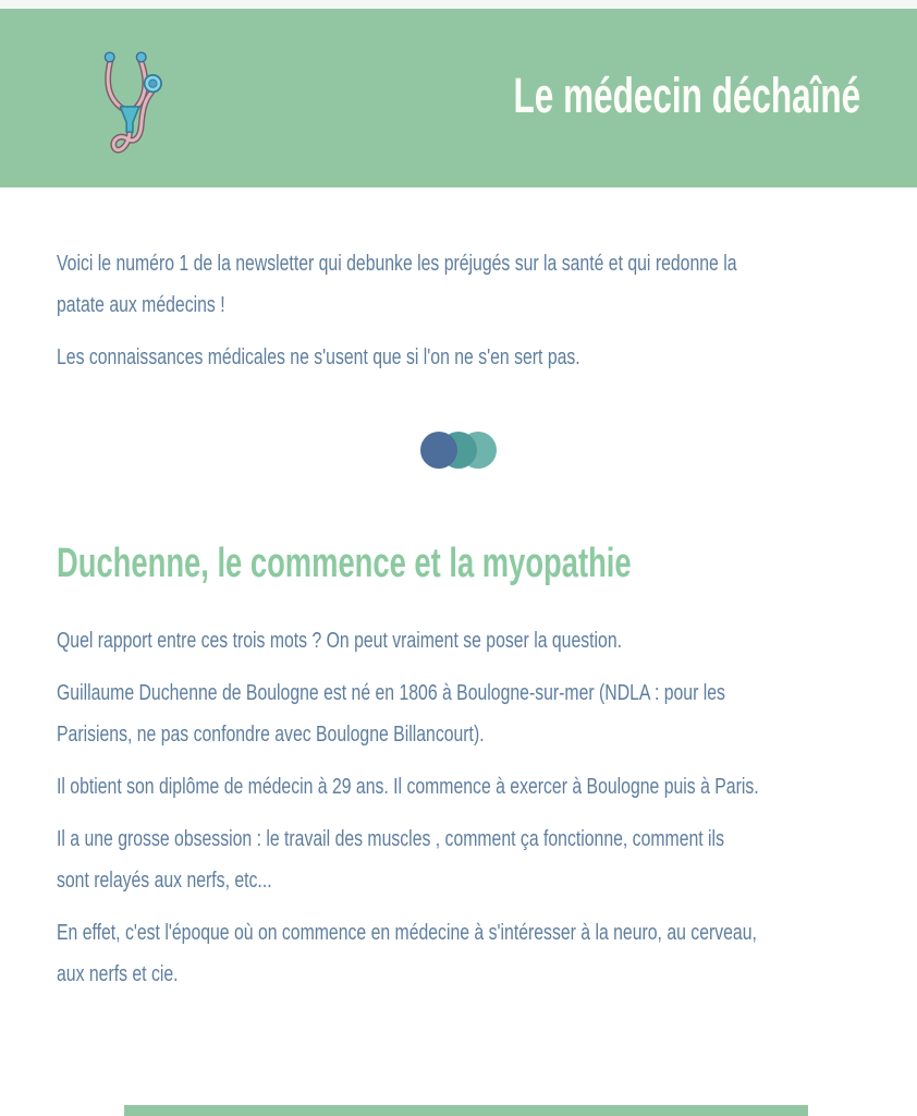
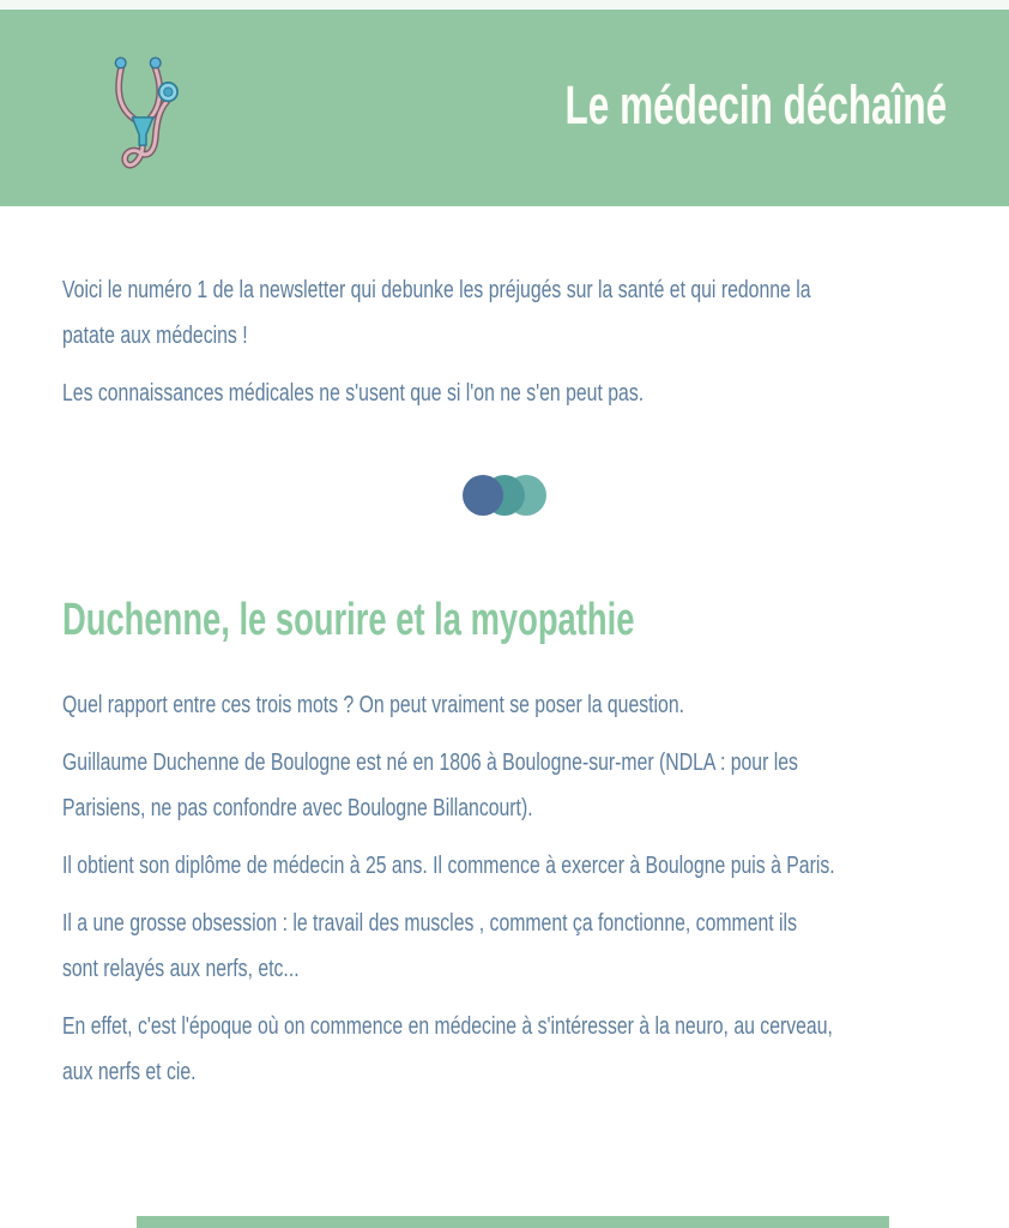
  Le médecin déchaîné
  Voici le numéro 1 de la newsletter qui debunke les préjugés sur la santé et qui redonne la
  patate aux médecins !
- Les connaissances médicales ne s'usent que si l'on ne s'en sert pas.
+ Les connaissances médicales ne s'usent que si l'on ne s'en peut pas.
- Duchenne, le commence et la myopathie
+ Duchenne, le sourire et la myopathie
  Quel rapport entre ces trois mots ? On peut vraiment se poser la question.
  Guillaume Duchenne de Boulogne est né en 1806 à Boulogne-sur-mer (NDLA : pour les
  Parisiens, ne pas confondre avec Boulogne Billancourt).
- Il obtient son diplôme de médecin à 29 ans. Il commence à exercer à Boulogne puis à Paris.
+ Il obtient son diplôme de médecin à 25 ans. Il commence à exercer à Boulogne puis à Paris.
  Il a une grosse obsession : le travail des muscles , comment ça fonctionne, comment ils
  sont relayés aux nerfs, etc...
  En effet, c'est l'époque où on commence en médecine à s'intéresser à la neuro, au cerveau,
  aux nerfs et cie.
